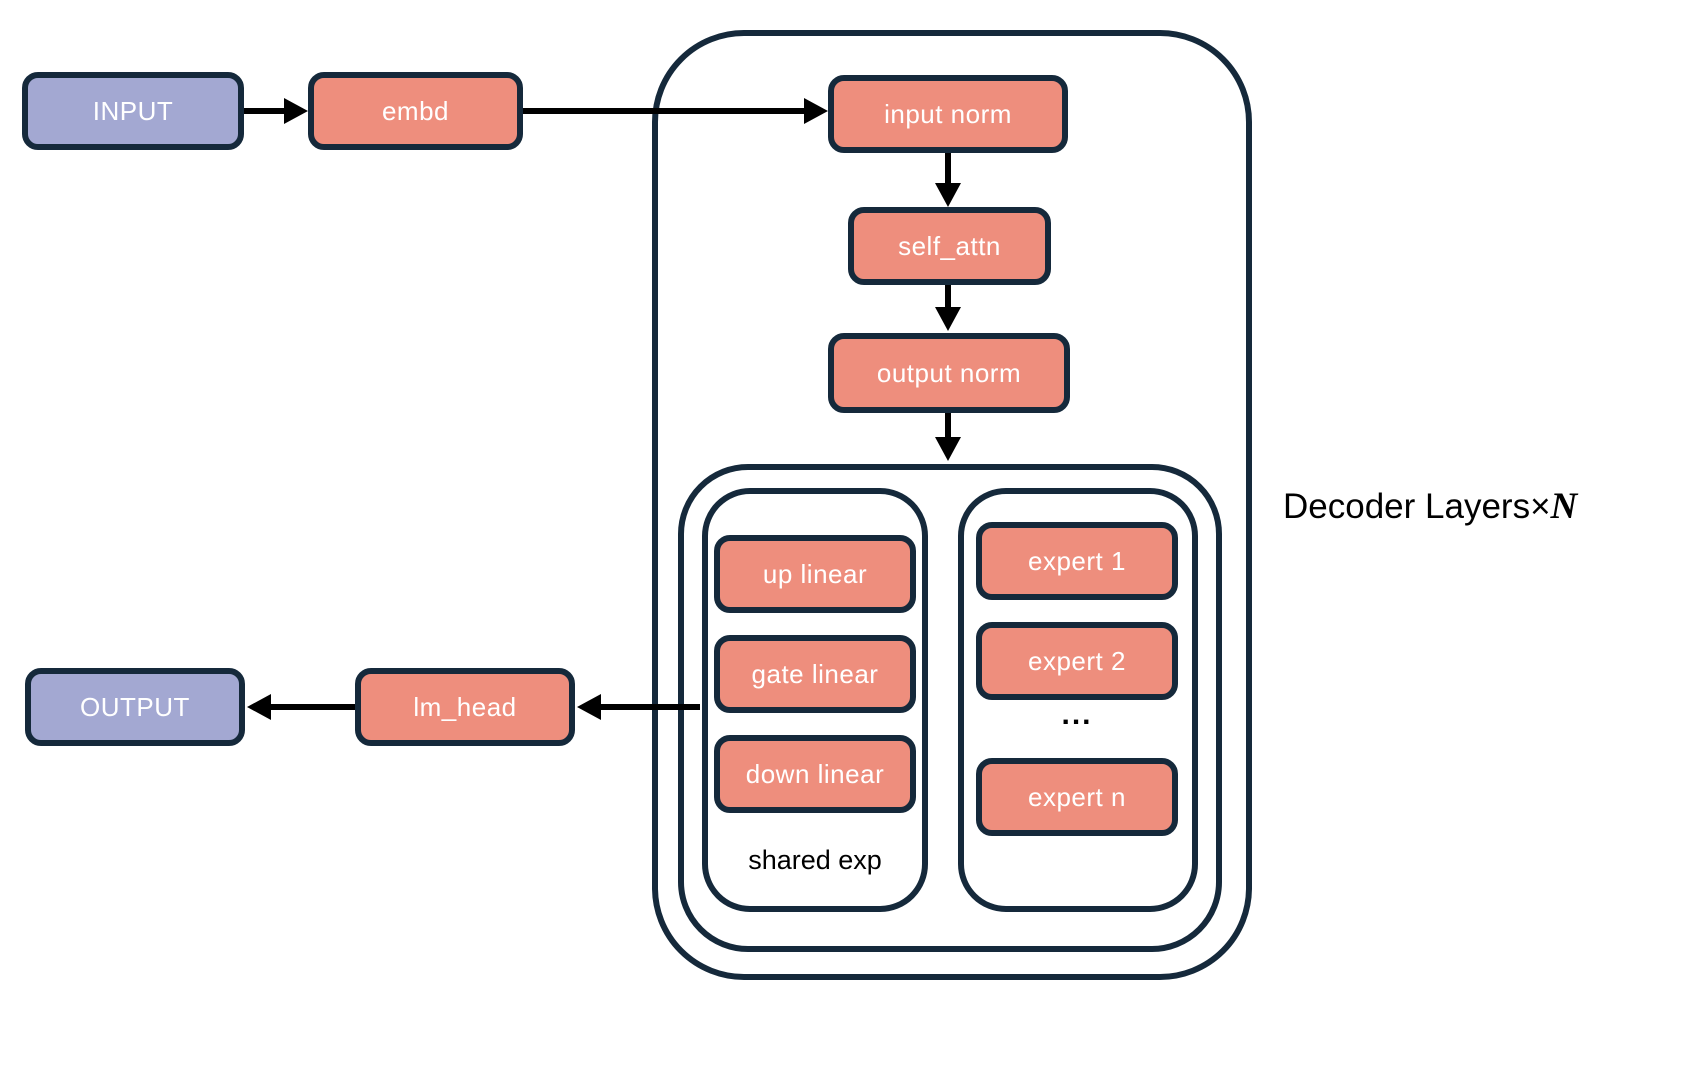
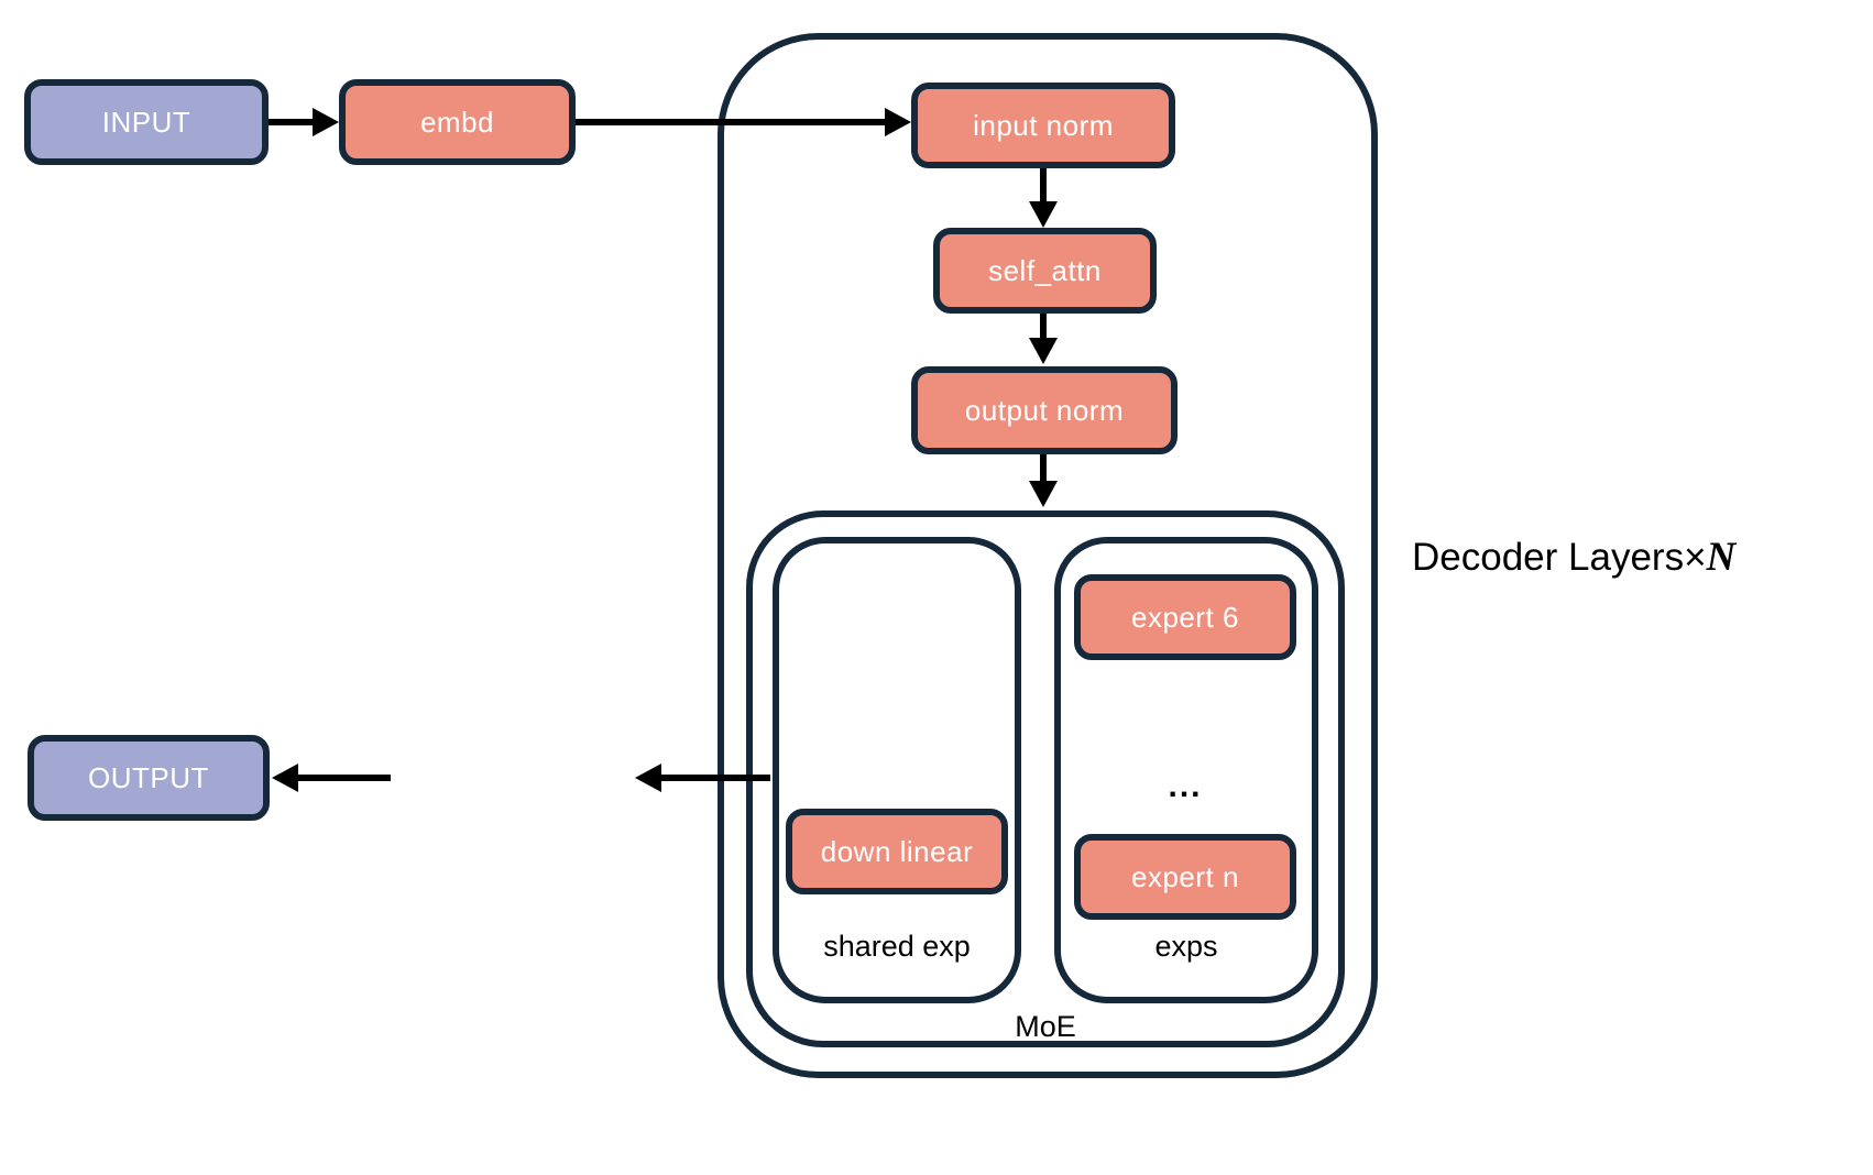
  INPUT
  embd
  input norm
  self_attn
  output norm
- up linear
- gate linear
  down linear
- expert 1
+ expert 6
- expert 2
  ...
  expert n
  OUTPUT
- lm_head
  shared exp
+ exps
+ MoE
  Decoder Layers×N
